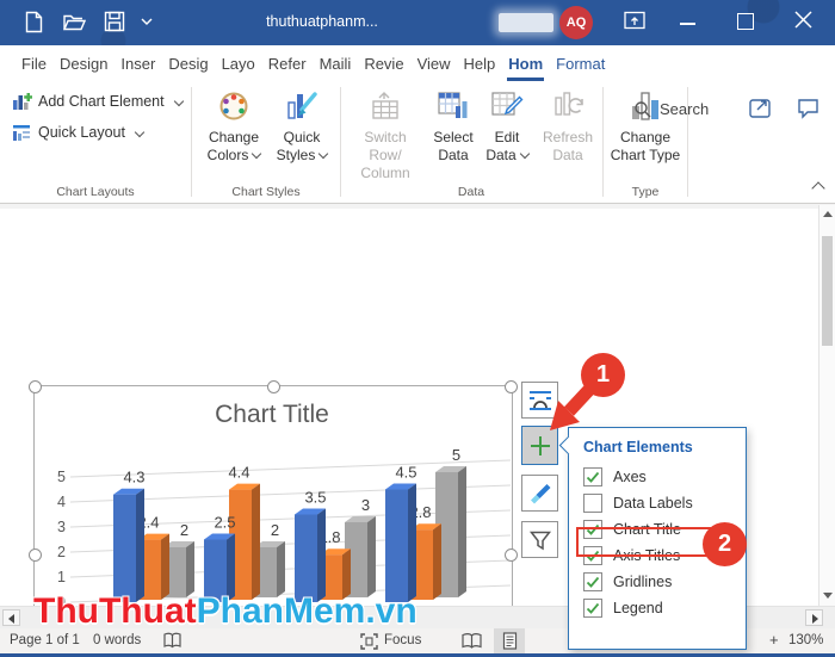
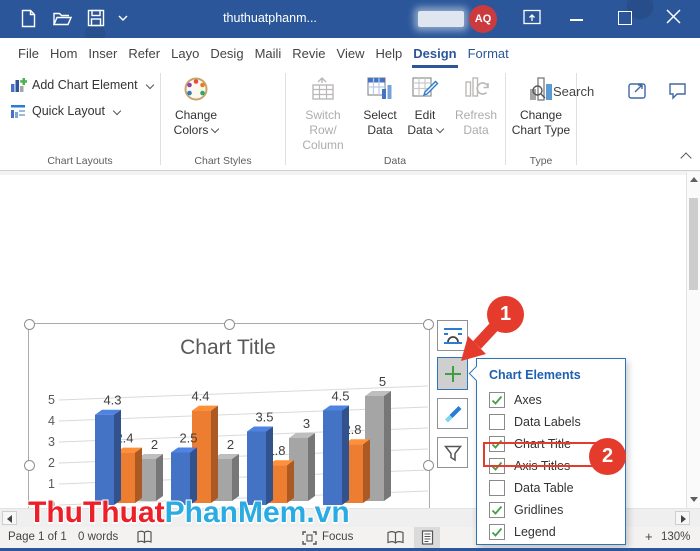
  thuthuatphanm...
  AQ
  File
- Design
+ Hom
  Inser
- Desig
+ Refer
  Layo
- Refer
+ Desig
  Maili
  Revie
  View
  Help
- Hom
+ Design
  Format
  Search
  Add Chart Element
  Quick Layout
  Chart Layouts
  Change
  Colors
- Quick
- Styles
  Chart Styles
  Switch Row/
  Column
  Select
  Data
  Edit
  Data
  Refresh
  Data
  Data
  Change
  Chart Type
  Type
  Chart Title
  0
  1
  2
  3
  4
  5
  2
  4.3
  2
  4.4
  2.5
  3
  3.5
  5
  4.5
  ThuThuatPhanMem.vn
  Page 1 of 1
  0 words
  Focus
  +
  130%
  Chart Elements
  Axes
  Data Labels
  Chart Title
  Axis Titles
+ Data Table
  Gridlines
  Legend
  1
  2
